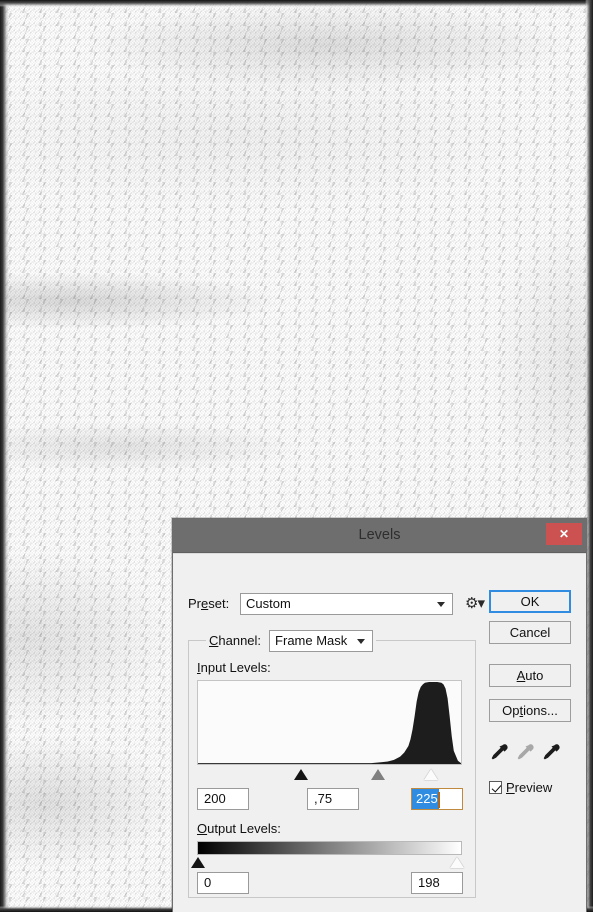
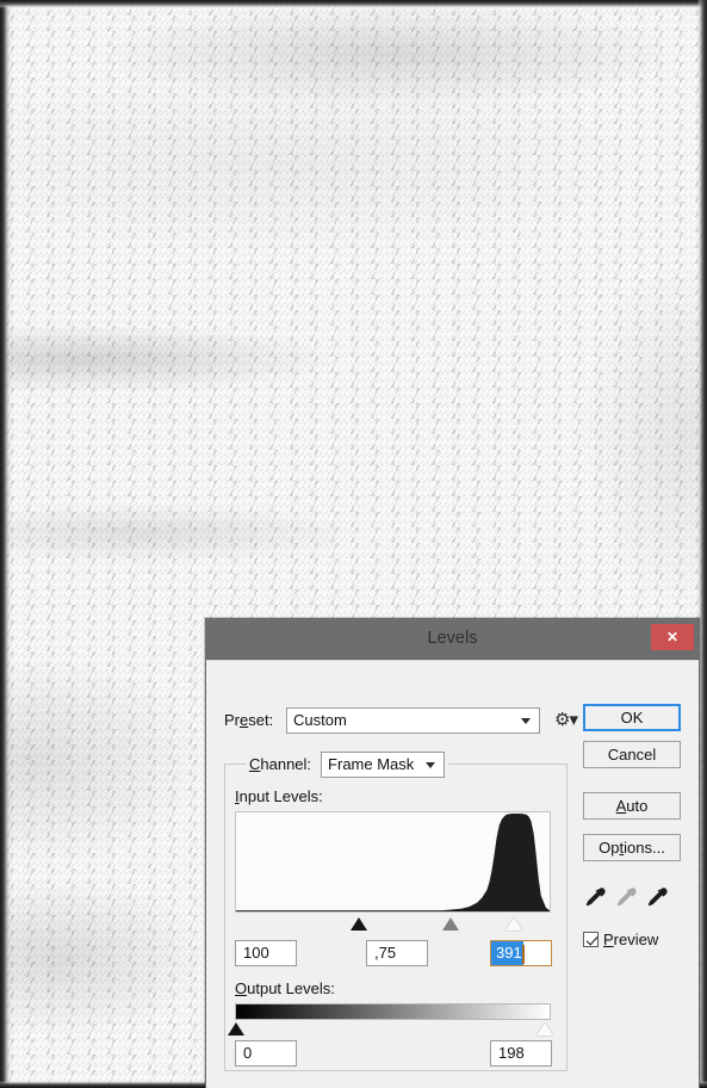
  Levels
  ✕
  Preset:
  Custom
  ⚙▾
  Channel:
  Frame Mask
  Input Levels:
- 200
+ 100
  ,75
- 225
+ 391
  Output Levels:
  0
  198
  OK
  Cancel
  Auto
  Options...
  Preview
